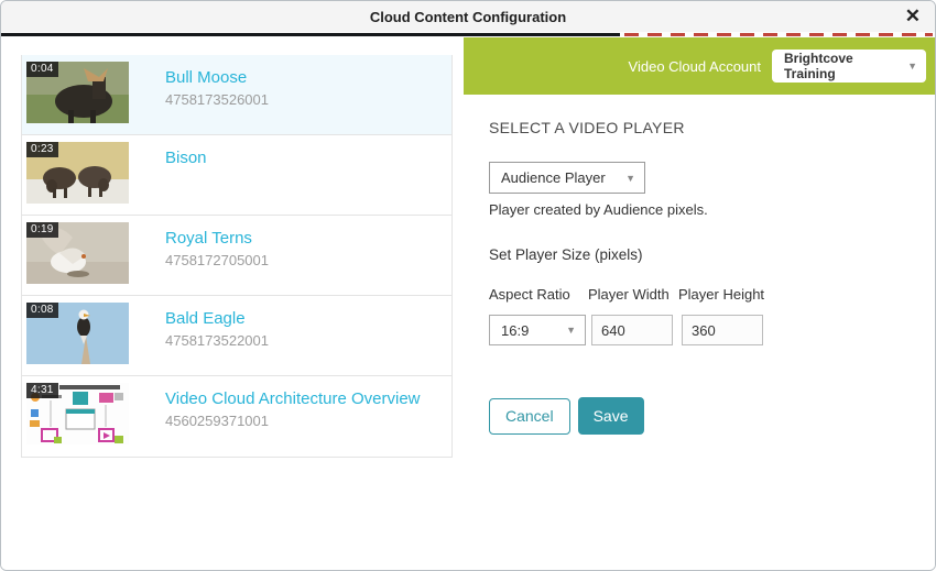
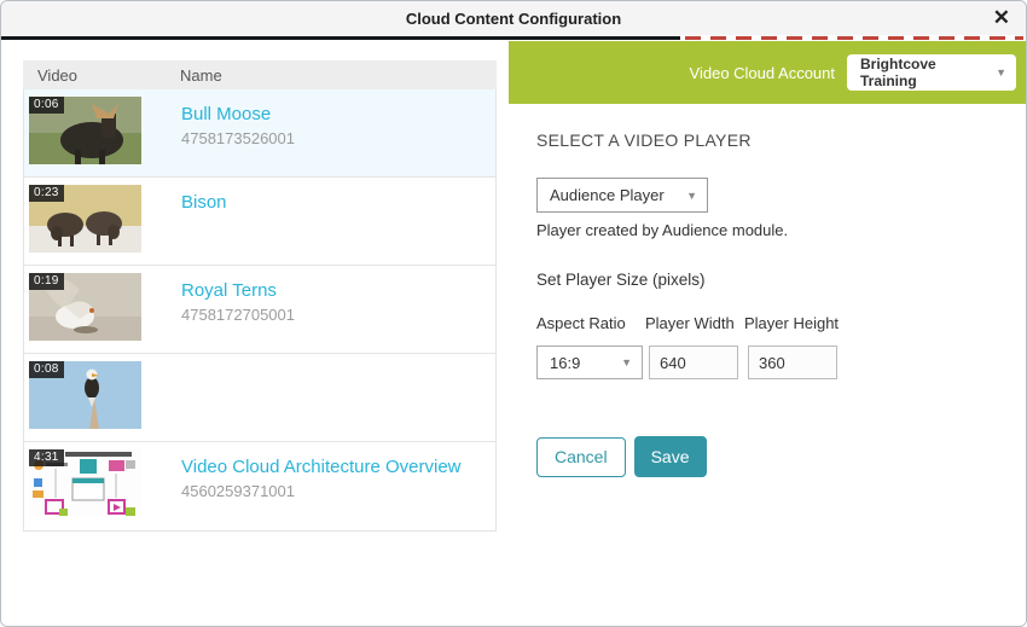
  Cloud Content Configuration
  ✕
+ Video
+ Name
- 0:04
+ 0:06
  Bull Moose
  4758173526001
  0:23
  Bison
  0:19
  Royal Terns
  4758172705001
  0:08
- Bald Eagle
- 4758173522001
  4:31
  Video Cloud Architecture Overview
  4560259371001
  Video Cloud Account
  Brightcove Training
  ▼
  SELECT A VIDEO PLAYER
  Audience Player
  ▼
- Player created by Audience pixels.
+ Player created by Audience module.
  Set Player Size (pixels)
  Aspect Ratio
  Player Width
  Player Height
  16:9
  ▼
  640
  360
  Cancel
  Save
